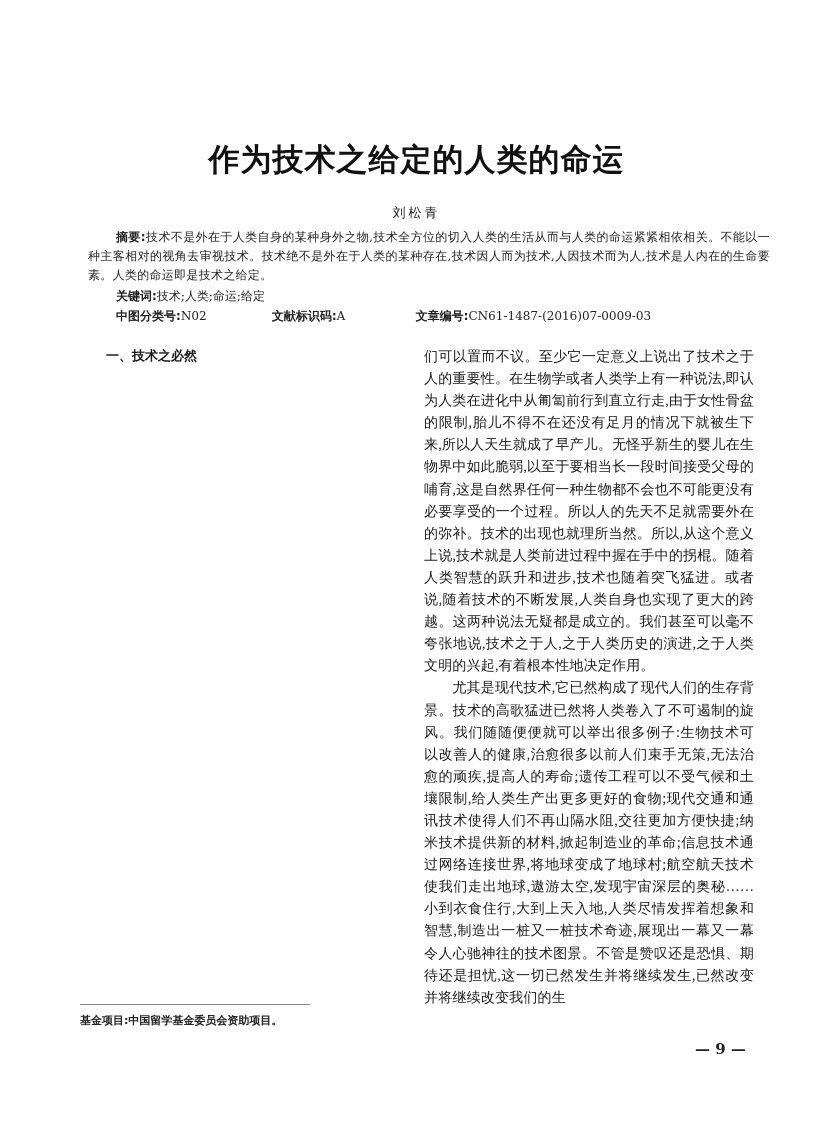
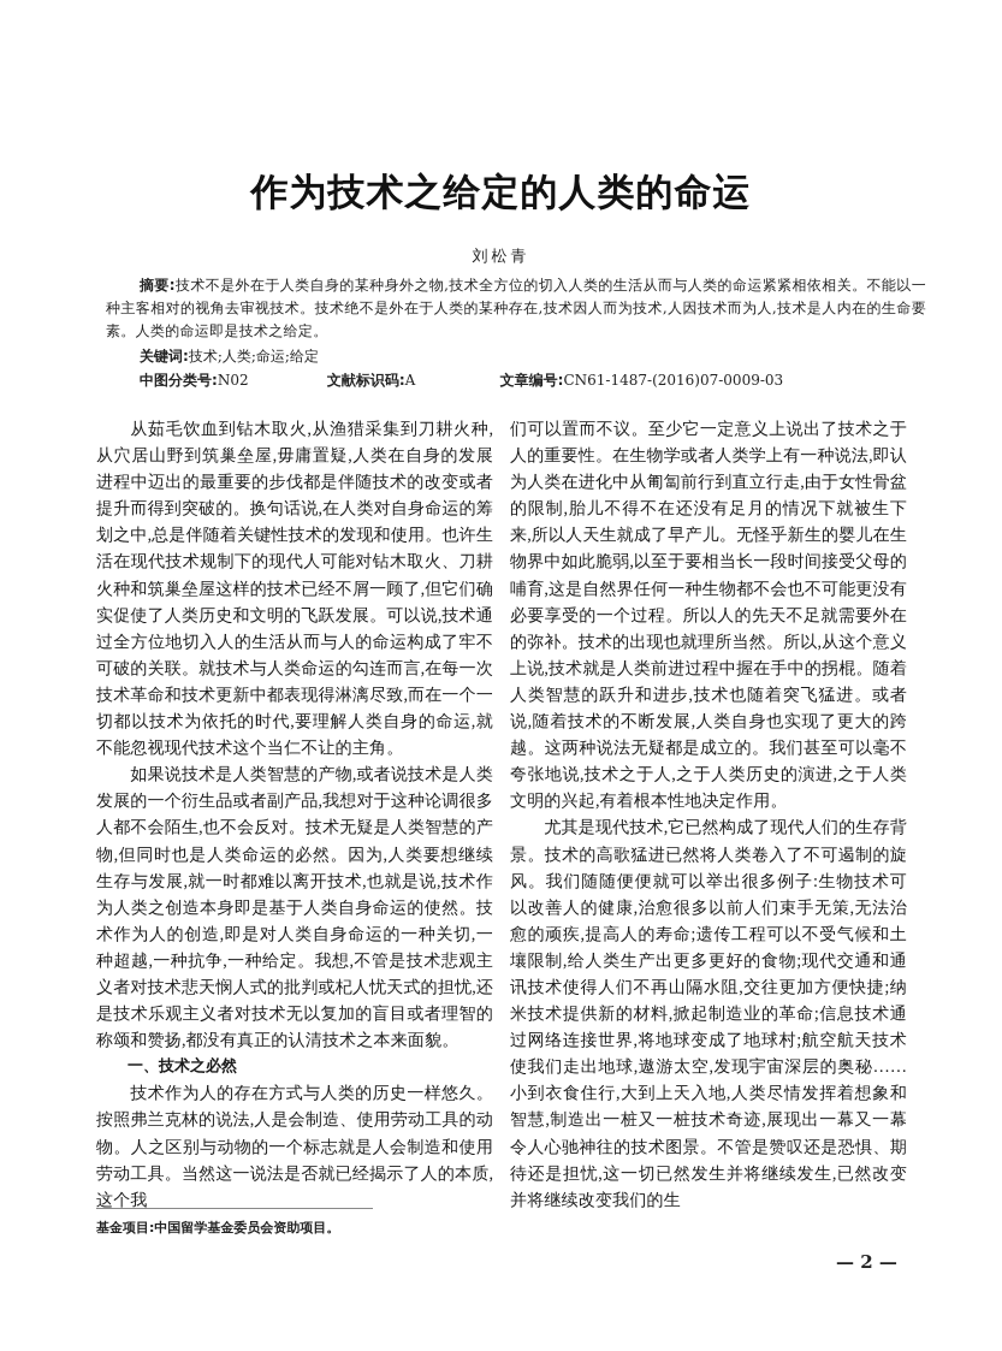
  作为技术之给定的人类的命运
  刘松青
  摘要:技术不是外在于人类自身的某种身外之物,技术全方位的切入人类的生活从而与人类的命运紧紧相依相关。不能以一种主客相对的视角去审视技术。技术绝不是外在于人类的某种存在,技术因人而为技术,人因技术而为人,技术是人内在的生命要素。人类的命运即是技术之给定。
  关键词:技术;人类;命运;给定
  中图分类号:N02 文献标识码:A 文章编号:CN61-1487-(2016)07-0009-03
+ 从茹毛饮血到钻木取火,从渔猎采集到刀耕火种,从穴居山野到筑巢垒屋,毋庸置疑,人类在自身的发展进程中迈出的最重要的步伐都是伴随技术的改变或者提升而得到突破的。换句话说,在人类对自身命运的筹划之中,总是伴随着关键性技术的发现和使用。也许生活在现代技术规制下的现代人可能对钻木取火、刀耕火种和筑巢垒屋这样的技术已经不屑一顾了,但它们确实促使了人类历史和文明的飞跃发展。可以说,技术通过全方位地切入人的生活从而与人的命运构成了牢不可破的关联。就技术与人类命运的勾连而言,在每一次技术革命和技术更新中都表现得淋漓尽致,而在一个一切都以技术为依托的时代,要理解人类自身的命运,就不能忽视现代技术这个当仁不让的主角。
+ 如果说技术是人类智慧的产物,或者说技术是人类发展的一个衍生品或者副产品,我想对于这种论调很多人都不会陌生,也不会反对。技术无疑是人类智慧的产物,但同时也是人类命运的必然。因为,人类要想继续生存与发展,就一时都难以离开技术,也就是说,技术作为人类之创造本身即是基于人类自身命运的使然。技术作为人的创造,即是对人类自身命运的一种关切,一种超越,一种抗争,一种给定。我想,不管是技术悲观主义者对技术悲天悯人式的批判或杞人忧天式的担忧,还是技术乐观主义者对技术无以复加的盲目或者理智的称颂和赞扬,都没有真正的认清技术之本来面貌。
  一、技术之必然
+ 技术作为人的存在方式与人类的历史一样悠久。按照弗兰克林的说法,人是会制造、使用劳动工具的动物。人之区别与动物的一个标志就是人会制造和使用劳动工具。当然这一说法是否就已经揭示了人的本质,这个我
  们可以置而不议。至少它一定意义上说出了技术之于人的重要性。在生物学或者人类学上有一种说法,即认为人类在进化中从匍匐前行到直立行走,由于女性骨盆的限制,胎儿不得不在还没有足月的情况下就被生下来,所以人天生就成了早产儿。无怪乎新生的婴儿在生物界中如此脆弱,以至于要相当长一段时间接受父母的哺育,这是自然界任何一种生物都不会也不可能更没有必要享受的一个过程。所以人的先天不足就需要外在的弥补。技术的出现也就理所当然。所以,从这个意义上说,技术就是人类前进过程中握在手中的拐棍。随着人类智慧的跃升和进步,技术也随着突飞猛进。或者说,随着技术的不断发展,人类自身也实现了更大的跨越。这两种说法无疑都是成立的。我们甚至可以毫不夸张地说,技术之于人,之于人类历史的演进,之于人类文明的兴起,有着根本性地决定作用。
  尤其是现代技术,它已然构成了现代人们的生存背景。技术的高歌猛进已然将人类卷入了不可遏制的旋风。我们随随便便就可以举出很多例子:生物技术可以改善人的健康,治愈很多以前人们束手无策,无法治愈的顽疾,提高人的寿命;遗传工程可以不受气候和土壤限制,给人类生产出更多更好的食物;现代交通和通讯技术使得人们不再山隔水阻,交往更加方便快捷;纳米技术提供新的材料,掀起制造业的革命;信息技术通过网络连接世界,将地球变成了地球村;航空航天技术使我们走出地球,遨游太空,发现宇宙深层的奥秘……小到衣食住行,大到上天入地,人类尽情发挥着想象和智慧,制造出一桩又一桩技术奇迹,展现出一幕又一幕令人心驰神往的技术图景。不管是赞叹还是恐惧、期待还是担忧,这一切已然发生并将继续发生,已然改变并将继续改变我们的生
  基金项目:中国留学基金委员会资助项目。
- — 9 —
+ — 2 —
